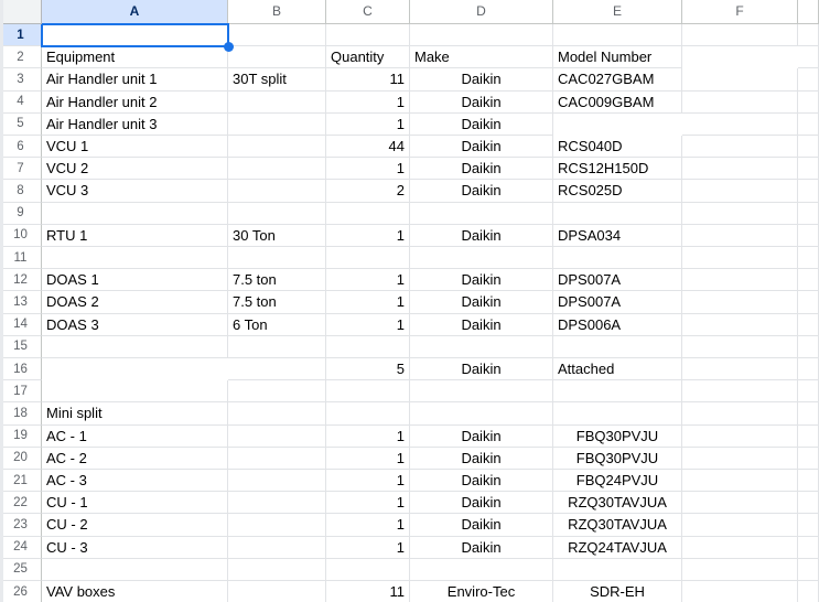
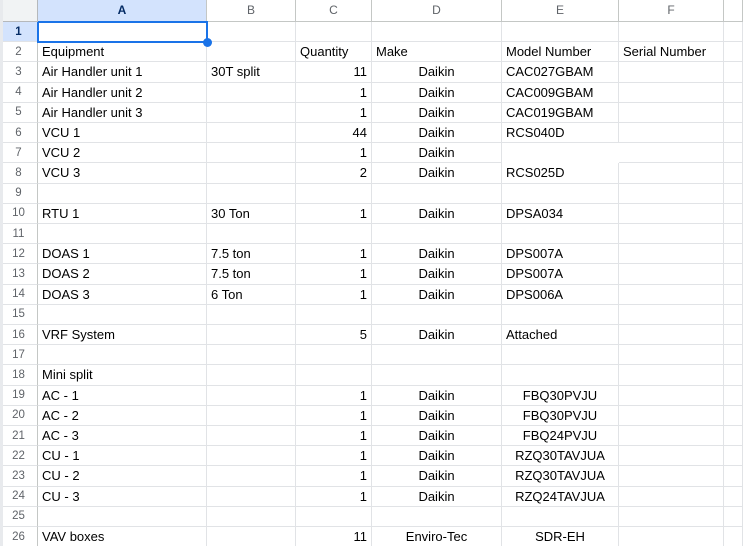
  A
  B
  C
  D
  E
  F
  1
  2
  Equipment
  Quantity
  Make
  Model Number
+ Serial Number
  3
  Air Handler unit 1
  30T split
  11
  Daikin
  CAC027GBAM
  4
  Air Handler unit 2
  1
  Daikin
  CAC009GBAM
  5
  Air Handler unit 3
  1
  Daikin
+ CAC019GBAM
  6
  VCU 1
  44
  Daikin
  RCS040D
  7
  VCU 2
  1
  Daikin
- RCS12H150D
  8
  VCU 3
  2
  Daikin
  RCS025D
  9
  10
  RTU 1
  30 Ton
  1
  Daikin
  DPSA034
  11
  12
  DOAS 1
  7.5 ton
  1
  Daikin
  DPS007A
  13
  DOAS 2
  7.5 ton
  1
  Daikin
  DPS007A
  14
  DOAS 3
  6 Ton
  1
  Daikin
  DPS006A
  15
  16
+ VRF System
  5
  Daikin
  Attached
  17
  18
  Mini split
  19
  AC - 1
  1
  Daikin
  FBQ30PVJU
  20
  AC - 2
  1
  Daikin
  FBQ30PVJU
  21
  AC - 3
  1
  Daikin
  FBQ24PVJU
  22
  CU - 1
  1
  Daikin
  RZQ30TAVJUA
  23
  CU - 2
  1
  Daikin
  RZQ30TAVJUA
  24
  CU - 3
  1
  Daikin
  RZQ24TAVJUA
  25
  26
  VAV boxes
  11
  Enviro-Tec
  SDR-EH
